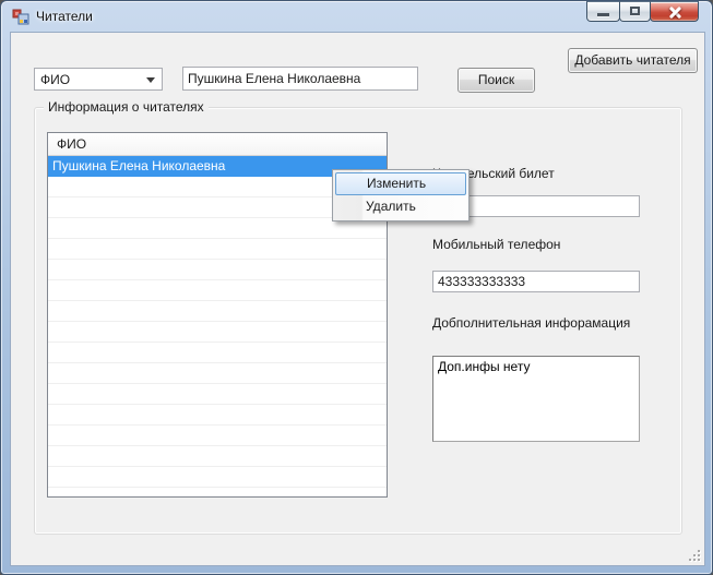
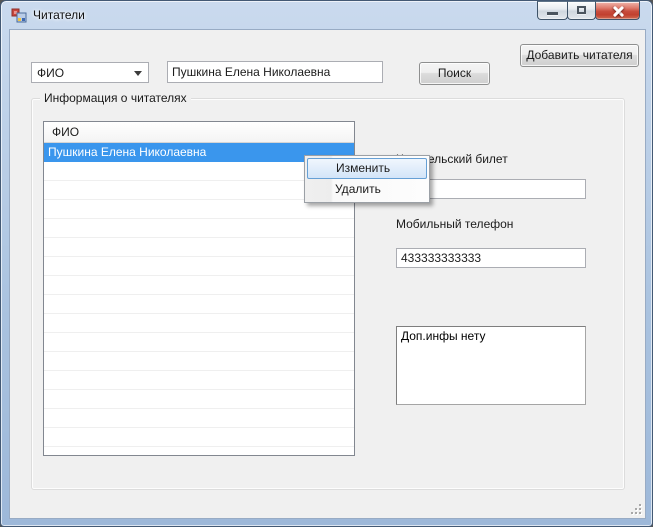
  Читатели
  ФИО
  Пушкина Елена Николаевна
  Поиск
  Добавить читателя
  Информация о читателях
  ФИО
  Пушкина Елена Николаевна
  ельский билет
  Мобильный телефон
  433333333333
- Добполнительная инфорамация
  Доп.инфы нету
  Изменить
  Удалить
